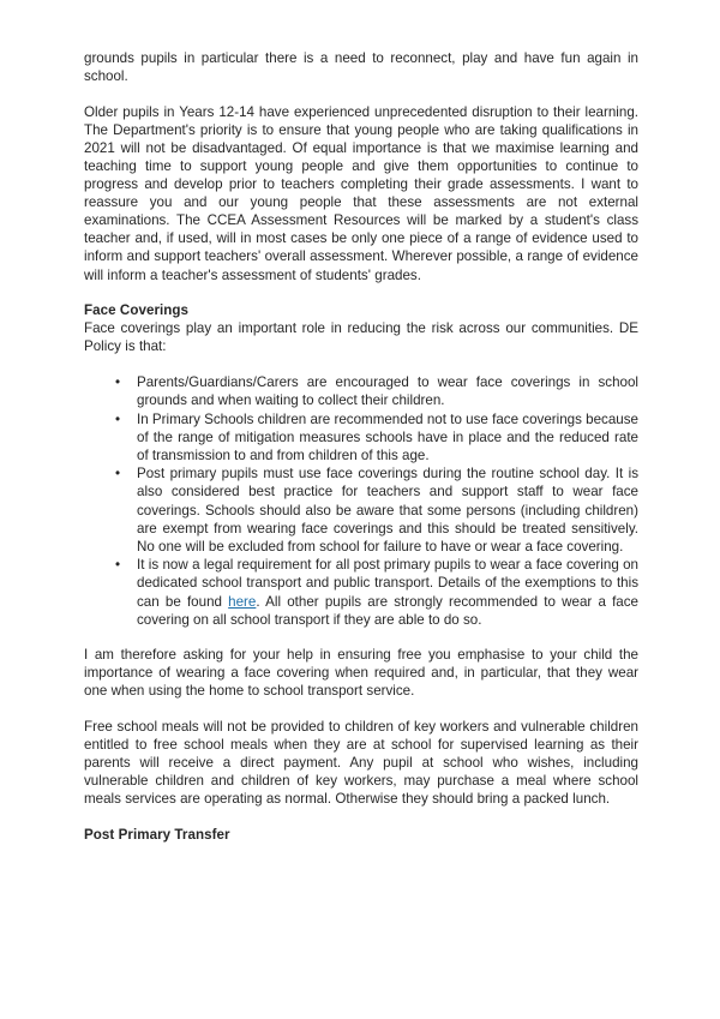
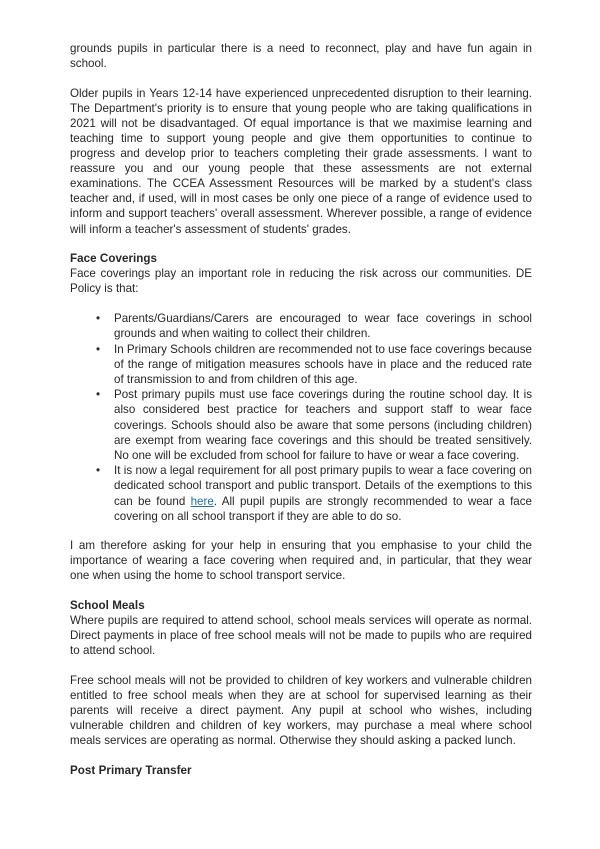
  grounds pupils in particular there is a need to reconnect, play and have fun again in school.
  Older pupils in Years 12-14 have experienced unprecedented disruption to their learning. The Department's priority is to ensure that young people who are taking qualifications in 2021 will not be disadvantaged. Of equal importance is that we maximise learning and teaching time to support young people and give them opportunities to continue to progress and develop prior to teachers completing their grade assessments. I want to reassure you and our young people that these assessments are not external examinations. The CCEA Assessment Resources will be marked by a student's class teacher and, if used, will in most cases be only one piece of a range of evidence used to inform and support teachers' overall assessment. Wherever possible, a range of evidence will inform a teacher's assessment of students' grades.
  Face Coverings
  Face coverings play an important role in reducing the risk across our communities. DE Policy is that:
  •
  Parents/Guardians/Carers are encouraged to wear face coverings in school grounds and when waiting to collect their children.
  •
  In Primary Schools children are recommended not to use face coverings because of the range of mitigation measures schools have in place and the reduced rate of transmission to and from children of this age.
  •
  Post primary pupils must use face coverings during the routine school day. It is also considered best practice for teachers and support staff to wear face coverings. Schools should also be aware that some persons (including children) are exempt from wearing face coverings and this should be treated sensitively. No one will be excluded from school for failure to have or wear a face covering.
  •
- It is now a legal requirement for all post primary pupils to wear a face covering on dedicated school transport and public transport. Details of the exemptions to this can be found here. All other pupils are strongly recommended to wear a face covering on all school transport if they are able to do so.
+ It is now a legal requirement for all post primary pupils to wear a face covering on dedicated school transport and public transport. Details of the exemptions to this can be found here. All pupil pupils are strongly recommended to wear a face covering on all school transport if they are able to do so.
- I am therefore asking for your help in ensuring free you emphasise to your child the importance of wearing a face covering when required and, in particular, that they wear one when using the home to school transport service.
+ I am therefore asking for your help in ensuring that you emphasise to your child the importance of wearing a face covering when required and, in particular, that they wear one when using the home to school transport service.
+ School Meals
+ Where pupils are required to attend school, school meals services will operate as normal. Direct payments in place of free school meals will not be made to pupils who are required to attend school.
- Free school meals will not be provided to children of key workers and vulnerable children entitled to free school meals when they are at school for supervised learning as their parents will receive a direct payment. Any pupil at school who wishes, including vulnerable children and children of key workers, may purchase a meal where school meals services are operating as normal. Otherwise they should bring a packed lunch.
+ Free school meals will not be provided to children of key workers and vulnerable children entitled to free school meals when they are at school for supervised learning as their parents will receive a direct payment. Any pupil at school who wishes, including vulnerable children and children of key workers, may purchase a meal where school meals services are operating as normal. Otherwise they should asking a packed lunch.
  Post Primary Transfer
